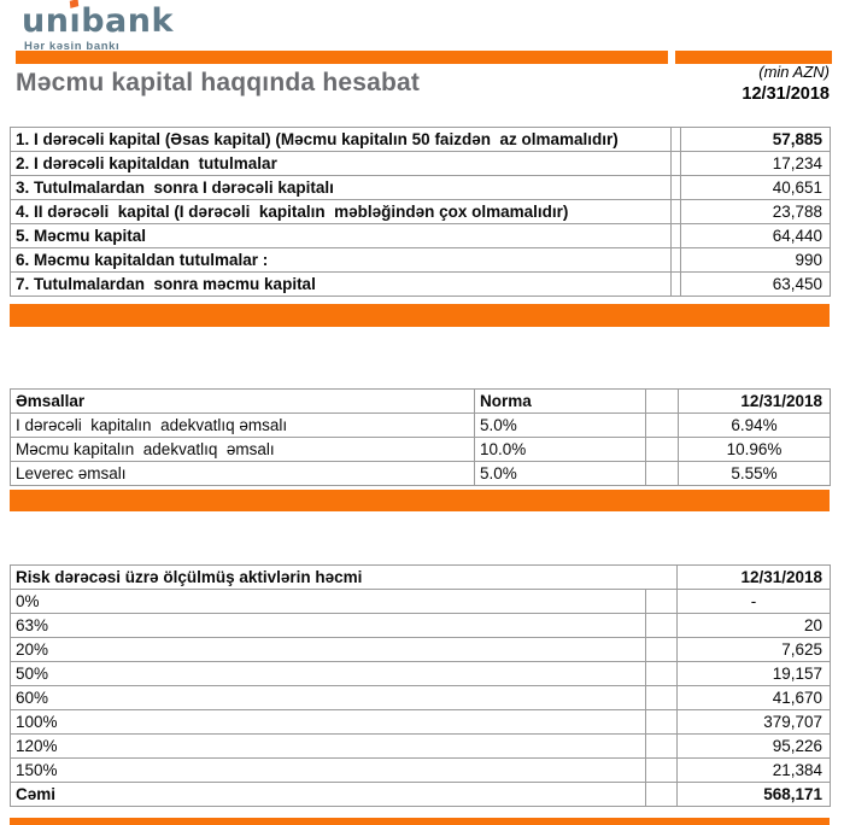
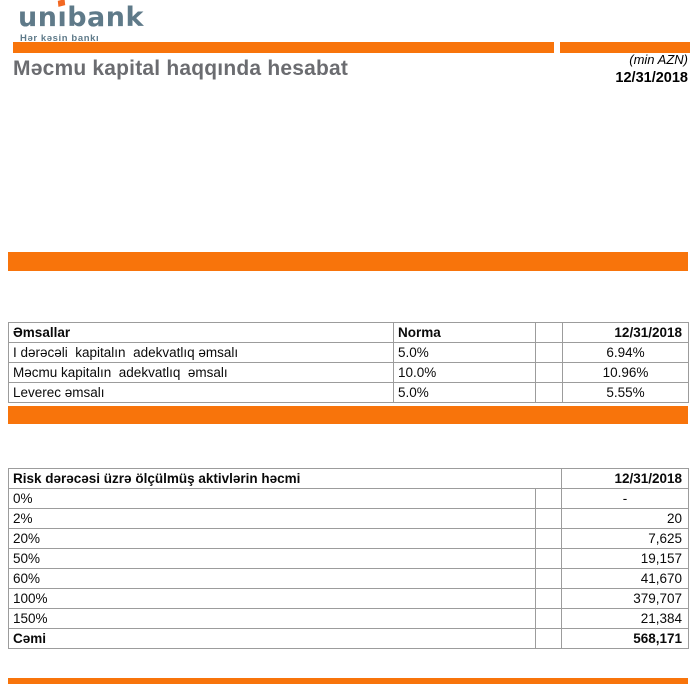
  unıbank
  Hər kəsin bankı
  Məcmu kapital haqqında hesabat
  (min AZN)
  12/31/2018
- 1. I dərəcəli kapital (Əsas kapital) (Məcmu kapitalın 50 faizdən az olmamalıdır)		57,885
- 2. I dərəcəli kapitaldan tutulmalar		17,234
- 3. Tutulmalardan sonra I dərəcəli kapitalı		40,651
- 4. II dərəcəli kapital (I dərəcəli kapitalın məbləğindən çox olmamalıdır)		23,788
- 5. Məcmu kapital		64,440
- 6. Məcmu kapitaldan tutulmalar :		990
- 7. Tutulmalardan sonra məcmu kapital		63,450
  Əmsallar	Norma		12/31/2018
  I dərəcəli kapitalın adekvatlıq əmsalı	5.0%		6.94%
  Məcmu kapitalın adekvatlıq əmsalı	10.0%		10.96%
  Leverec əmsalı	5.0%		5.55%
  Risk dərəcəsi üzrə ölçülmüş aktivlərin həcmi	12/31/2018
  0%		-
- 63%		20
+ 2%		20
  20%		7,625
  50%		19,157
  60%		41,670
  100%		379,707
- 120%		95,226
  150%		21,384
  Cəmi		568,171
